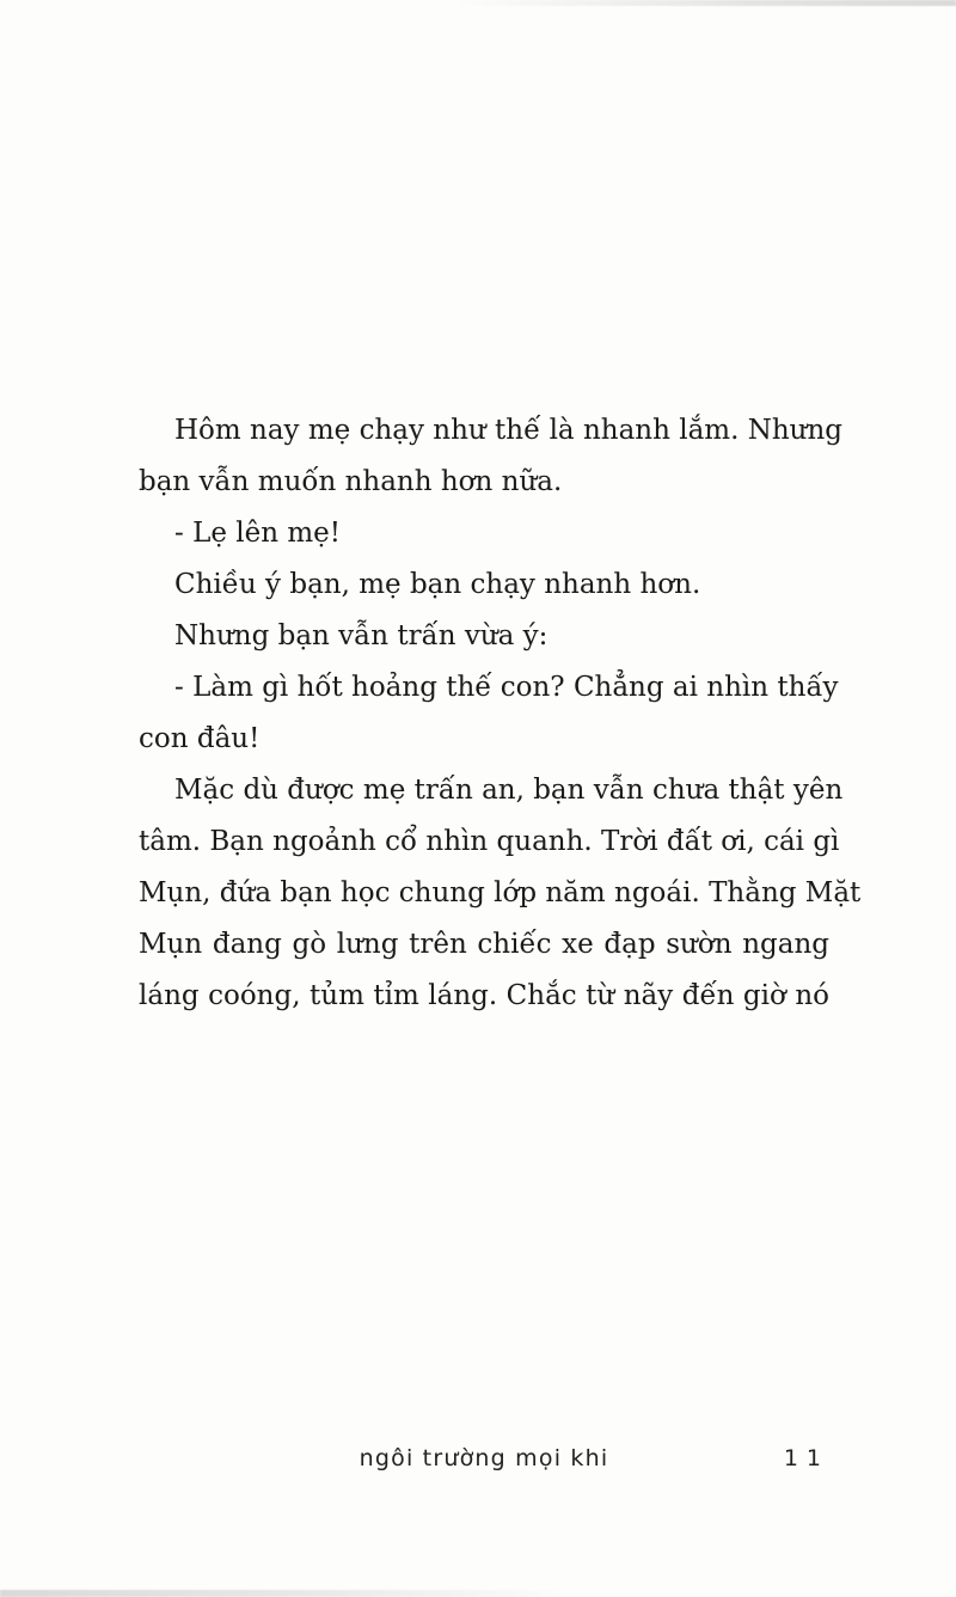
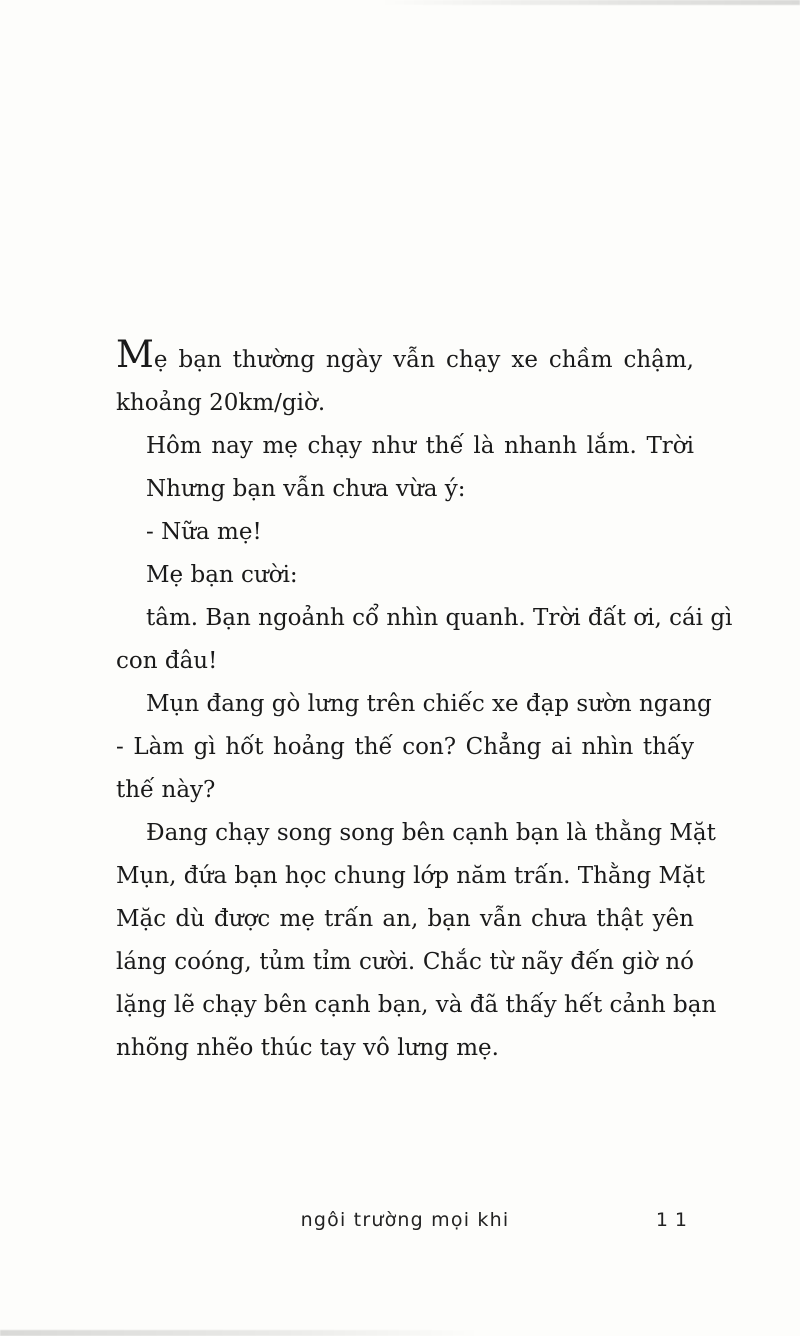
+ Mẹ bạn thường ngày vẫn chạy xe chầm chậm,
+ khoảng 20km/giờ.
- Hôm nay mẹ chạy như thế là nhanh lắm. Nhưng
+ Hôm nay mẹ chạy như thế là nhanh lắm. Trời
- bạn vẫn muốn nhanh hơn nữa.
- - Lẹ lên mẹ!
- Chiều ý bạn, mẹ bạn chạy nhanh hơn.
- Nhưng bạn vẫn trấn vừa ý:
+ Nhưng bạn vẫn chưa vừa ý:
+ - Nữa mẹ!
+ Mẹ bạn cười:
- - Làm gì hốt hoảng thế con? Chẳng ai nhìn thấy
+ tâm. Bạn ngoảnh cổ nhìn quanh. Trời đất ơi, cái gì
  con đâu!
- Mặc dù được mẹ trấn an, bạn vẫn chưa thật yên
+ Mụn đang gò lưng trên chiếc xe đạp sườn ngang
- tâm. Bạn ngoảnh cổ nhìn quanh. Trời đất ơi, cái gì
+ - Làm gì hốt hoảng thế con? Chẳng ai nhìn thấy
+ thế này?
+ Đang chạy song song bên cạnh bạn là thằng Mặt
- Mụn, đứa bạn học chung lớp năm ngoái. Thằng Mặt
+ Mụn, đứa bạn học chung lớp năm trấn. Thằng Mặt
- Mụn đang gò lưng trên chiếc xe đạp sườn ngang
+ Mặc dù được mẹ trấn an, bạn vẫn chưa thật yên
- láng coóng, tủm tỉm láng. Chắc từ nãy đến giờ nó
+ láng coóng, tủm tỉm cười. Chắc từ nãy đến giờ nó
+ lặng lẽ chạy bên cạnh bạn, và đã thấy hết cảnh bạn
+ nhõng nhẽo thúc tay vô lưng mẹ.
  ngôi trường mọi khi
  11
